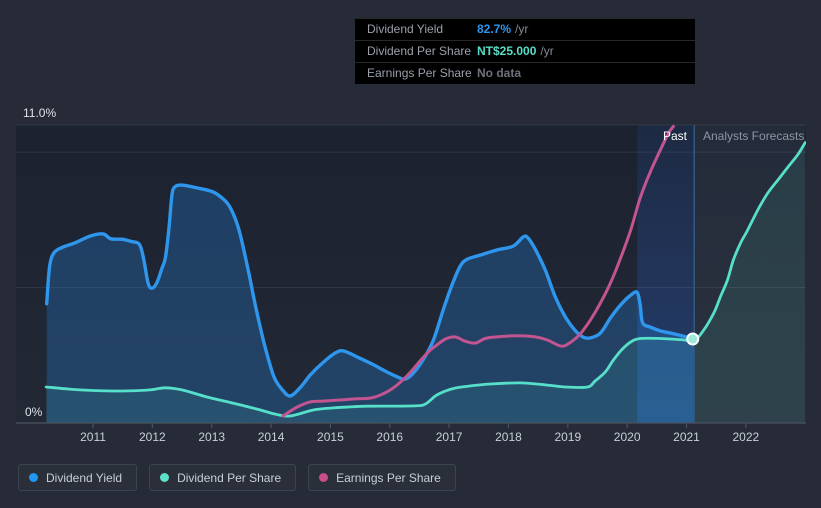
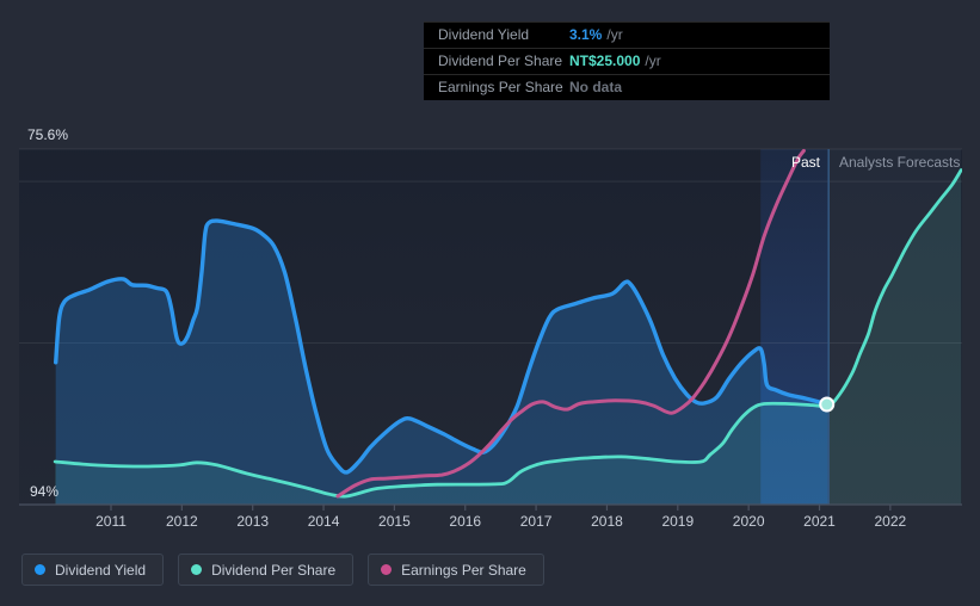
  2011
  2012
  2013
  2014
  2015
  2016
  2017
  2018
  2019
  2020
  2021
  2022
- 11.0%
+ 75.6%
- 0%
+ 94%
  Dividend Yield
- 82.7%
+ 3.1%
  /yr
  Dividend Per Share
  NT$25.000
  /yr
  Earnings Per Share
  No data
  Past
  Analysts Forecasts
  Dividend Yield
  Dividend Per Share
  Earnings Per Share
